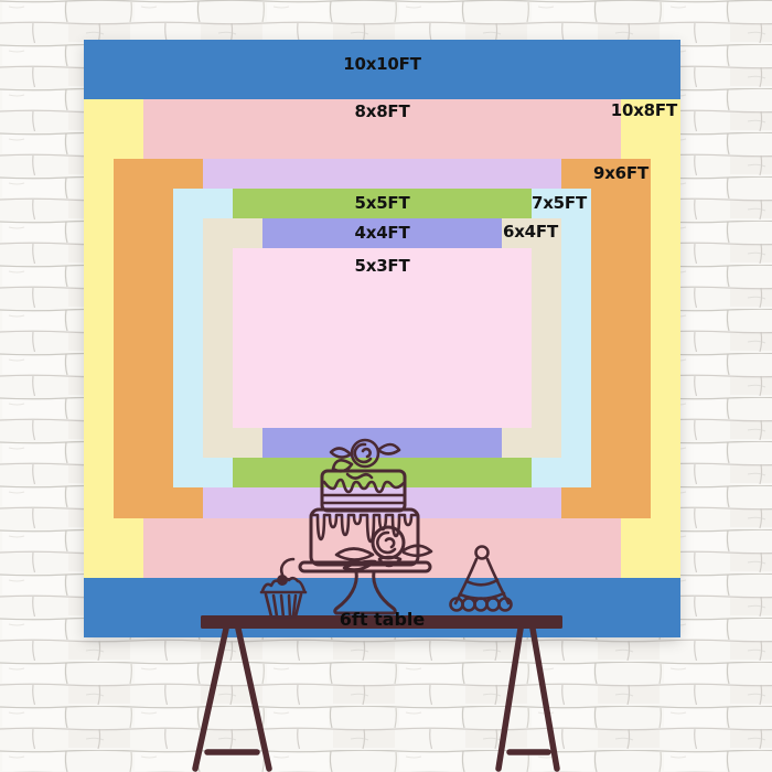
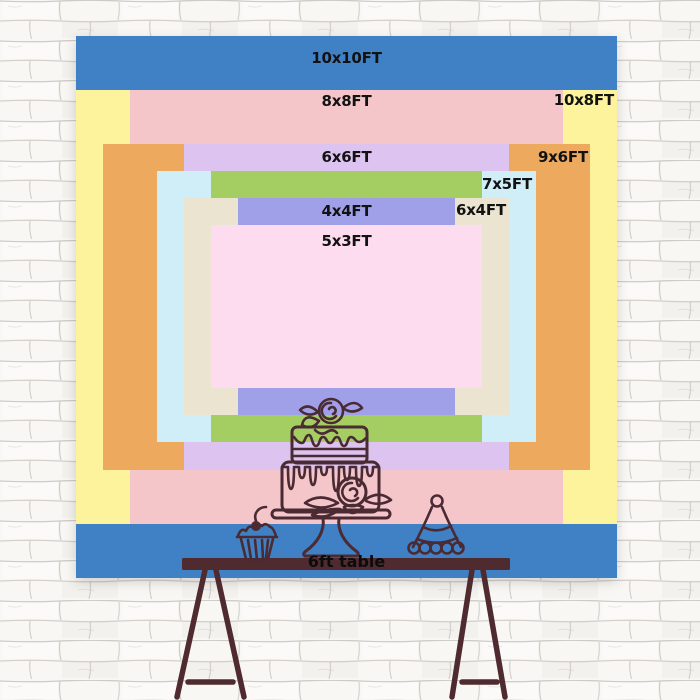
  10x10FT
  8x8FT
  10x8FT
+ 6x6FT
  9x6FT
- 5x5FT
  7x5FT
  4x4FT
  6x4FT
  5x3FT
  6ft table
